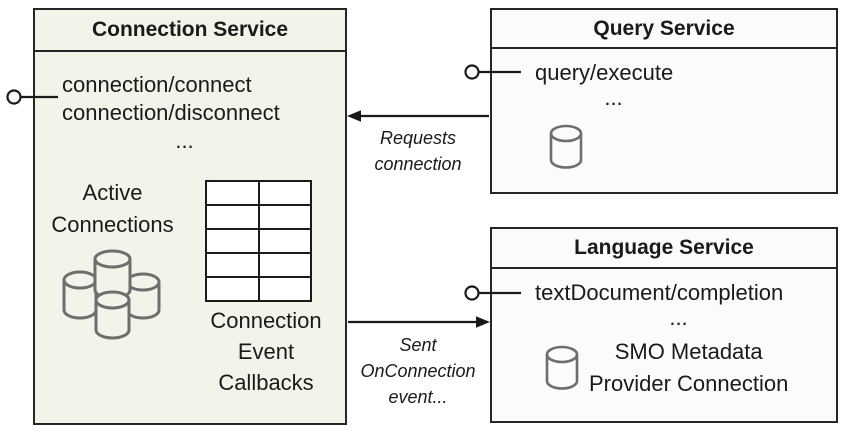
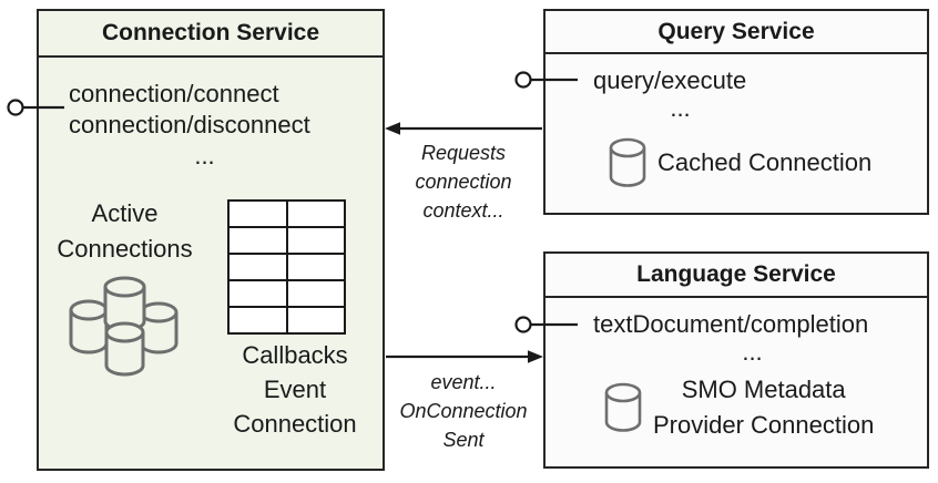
  Connection Service
  connection/connect
  connection/disconnect
  ...
  Active
  Connections
- Connection
+ Callbacks
  Event
- Callbacks
+ Connection
  Query Service
  query/execute
  ...
+ Cached Connection
  Language Service
  textDocument/completion
  ...
  SMO Metadata
  Provider Connection
  Requests
  connection
+ context...
- Sent
+ event...
  OnConnection
- event...
+ Sent
